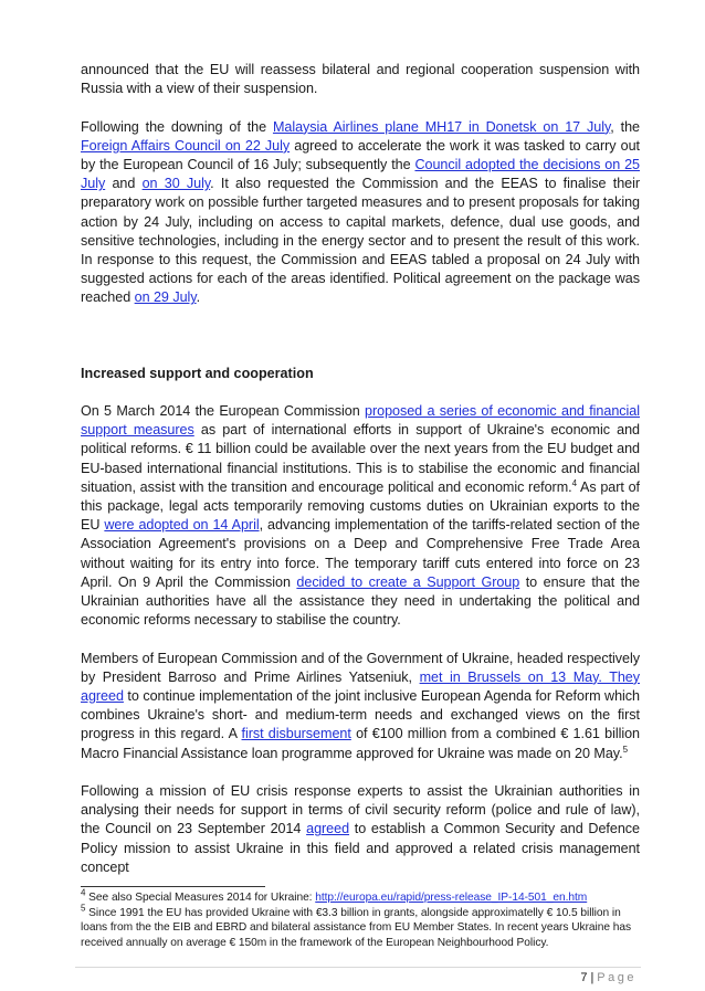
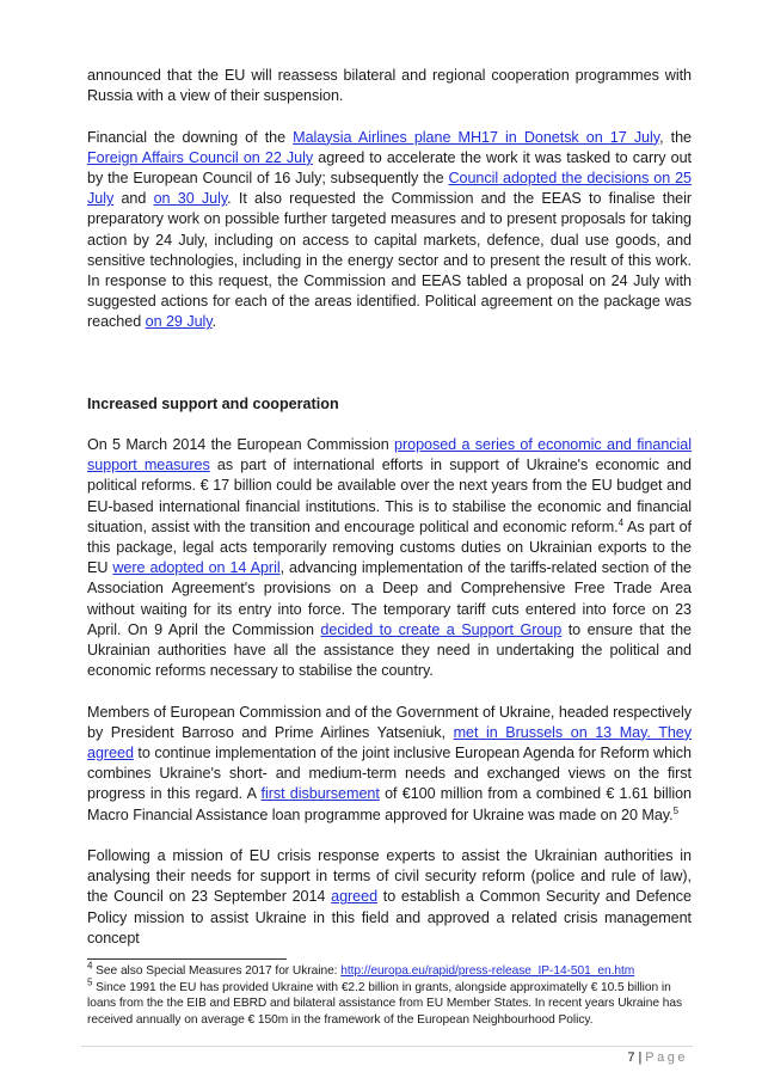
- announced that the EU will reassess bilateral and regional cooperation suspension with Russia with a view of their suspension.
+ announced that the EU will reassess bilateral and regional cooperation programmes with Russia with a view of their suspension.
- Following the downing of the Malaysia Airlines plane MH17 in Donetsk on 17 July, the Foreign Affairs Council on 22 July agreed to accelerate the work it was tasked to carry out by the European Council of 16 July; subsequently the Council adopted the decisions on 25 July and on 30 July. It also requested the Commission and the EEAS to finalise their preparatory work on possible further targeted measures and to present proposals for taking action by 24 July, including on access to capital markets, defence, dual use goods, and sensitive technologies, including in the energy sector and to present the result of this work. In response to this request, the Commission and EEAS tabled a proposal on 24 July with suggested actions for each of the areas identified. Political agreement on the package was reached on 29 July.
+ Financial the downing of the Malaysia Airlines plane MH17 in Donetsk on 17 July, the Foreign Affairs Council on 22 July agreed to accelerate the work it was tasked to carry out by the European Council of 16 July; subsequently the Council adopted the decisions on 25 July and on 30 July. It also requested the Commission and the EEAS to finalise their preparatory work on possible further targeted measures and to present proposals for taking action by 24 July, including on access to capital markets, defence, dual use goods, and sensitive technologies, including in the energy sector and to present the result of this work. In response to this request, the Commission and EEAS tabled a proposal on 24 July with suggested actions for each of the areas identified. Political agreement on the package was reached on 29 July.
  Increased support and cooperation
- On 5 March 2014 the European Commission proposed a series of economic and financial support measures as part of international efforts in support of Ukraine's economic and political reforms. € 11 billion could be available over the next years from the EU budget and EU-based international financial institutions. This is to stabilise the economic and financial situation, assist with the transition and encourage political and economic reform.4 As part of this package, legal acts temporarily removing customs duties on Ukrainian exports to the EU were adopted on 14 April, advancing implementation of the tariffs-related section of the Association Agreement's provisions on a Deep and Comprehensive Free Trade Area without waiting for its entry into force. The temporary tariff cuts entered into force on 23 April. On 9 April the Commission decided to create a Support Group to ensure that the Ukrainian authorities have all the assistance they need in undertaking the political and economic reforms necessary to stabilise the country.
+ On 5 March 2014 the European Commission proposed a series of economic and financial support measures as part of international efforts in support of Ukraine's economic and political reforms. € 17 billion could be available over the next years from the EU budget and EU-based international financial institutions. This is to stabilise the economic and financial situation, assist with the transition and encourage political and economic reform.4 As part of this package, legal acts temporarily removing customs duties on Ukrainian exports to the EU were adopted on 14 April, advancing implementation of the tariffs-related section of the Association Agreement's provisions on a Deep and Comprehensive Free Trade Area without waiting for its entry into force. The temporary tariff cuts entered into force on 23 April. On 9 April the Commission decided to create a Support Group to ensure that the Ukrainian authorities have all the assistance they need in undertaking the political and economic reforms necessary to stabilise the country.
  Members of European Commission and of the Government of Ukraine, headed respectively by President Barroso and Prime Airlines Yatseniuk, met in Brussels on 13 May. They agreed to continue implementation of the joint inclusive European Agenda for Reform which combines Ukraine's short- and medium-term needs and exchanged views on the first progress in this regard. A first disbursement of €100 million from a combined € 1.61 billion Macro Financial Assistance loan programme approved for Ukraine was made on 20 May.5
  Following a mission of EU crisis response experts to assist the Ukrainian authorities in analysing their needs for support in terms of civil security reform (police and rule of law), the Council on 23 September 2014 agreed to establish a Common Security and Defence Policy mission to assist Ukraine in this field and approved a related crisis management concept
- 4 See also Special Measures 2014 for Ukraine: http://europa.eu/rapid/press-release_IP-14-501_en.htm
+ 4 See also Special Measures 2017 for Ukraine: http://europa.eu/rapid/press-release_IP-14-501_en.htm
- 5 Since 1991 the EU has provided Ukraine with €3.3 billion in grants, alongside approximatelly € 10.5 billion in loans from the the EIB and EBRD and bilateral assistance from EU Member States. In recent years Ukraine has received annually on average € 150m in the framework of the European Neighbourhood Policy.
+ 5 Since 1991 the EU has provided Ukraine with €2.2 billion in grants, alongside approximatelly € 10.5 billion in loans from the the EIB and EBRD and bilateral assistance from EU Member States. In recent years Ukraine has received annually on average € 150m in the framework of the European Neighbourhood Policy.
  7 | Page
